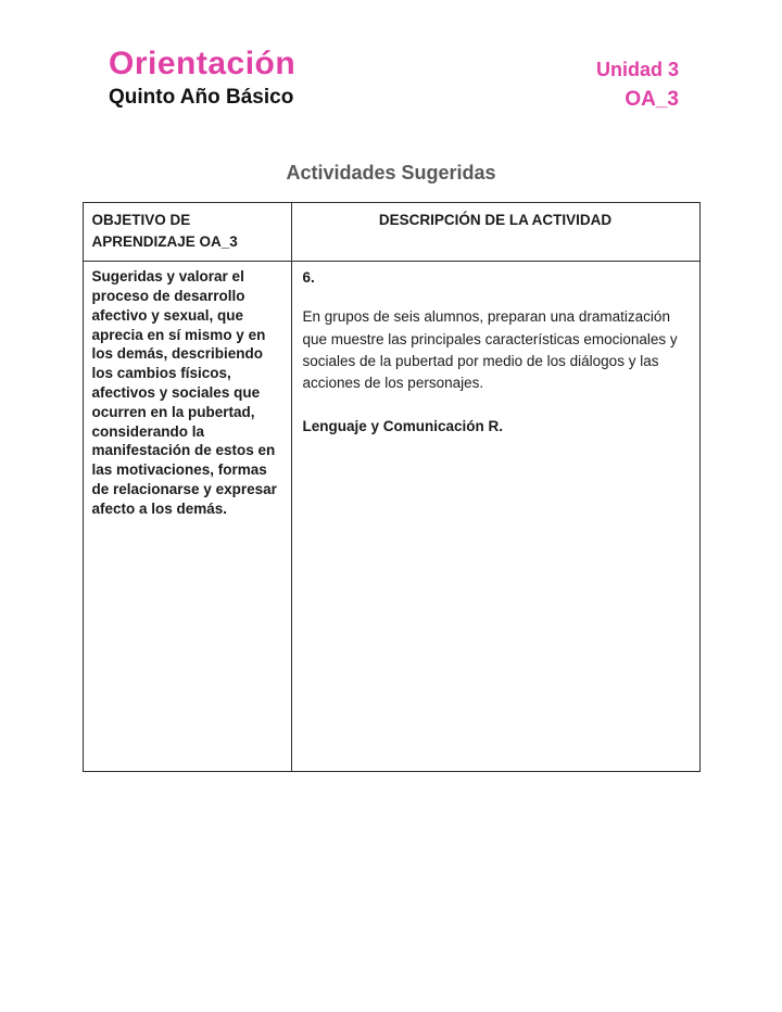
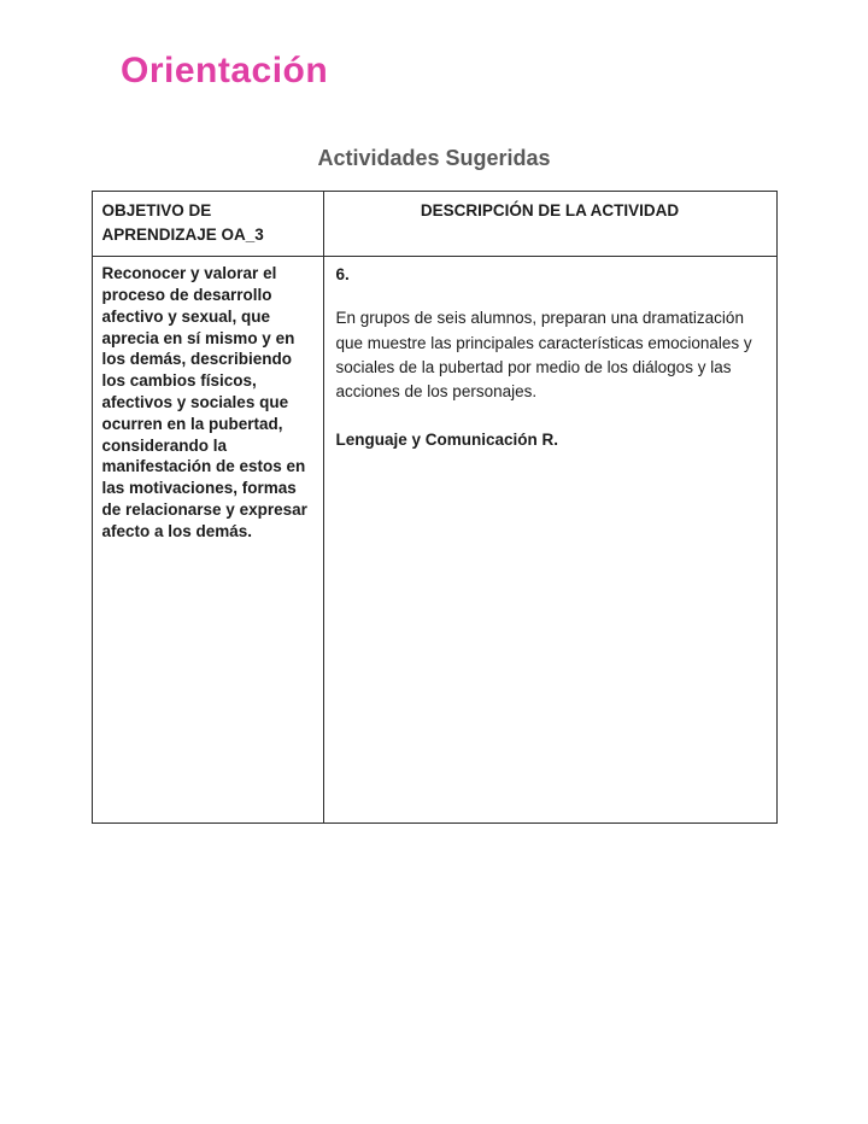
  Orientación
- Quinto Año Básico
- Unidad 3
- OA_3
  Actividades Sugeridas
  OBJETIVO DE APRENDIZAJE OA_3	DESCRIPCIÓN DE LA ACTIVIDAD
- Sugeridas y valorar el proceso de desarrollo afectivo y sexual, que aprecia en sí mismo y en los demás, describiendo los cambios físicos, afectivos y sociales que ocurren en la pubertad, considerando la manifestación de estos en las motivaciones, formas de relacionarse y expresar afecto a los demás.	6. En grupos de seis alumnos, preparan una dramatización que muestre las principales características emocionales y sociales de la pubertad por medio de los diálogos y las acciones de los personajes. Lenguaje y Comunicación R.
+ Reconocer y valorar el proceso de desarrollo afectivo y sexual, que aprecia en sí mismo y en los demás, describiendo los cambios físicos, afectivos y sociales que ocurren en la pubertad, considerando la manifestación de estos en las motivaciones, formas de relacionarse y expresar afecto a los demás.	6. En grupos de seis alumnos, preparan una dramatización que muestre las principales características emocionales y sociales de la pubertad por medio de los diálogos y las acciones de los personajes. Lenguaje y Comunicación R.
